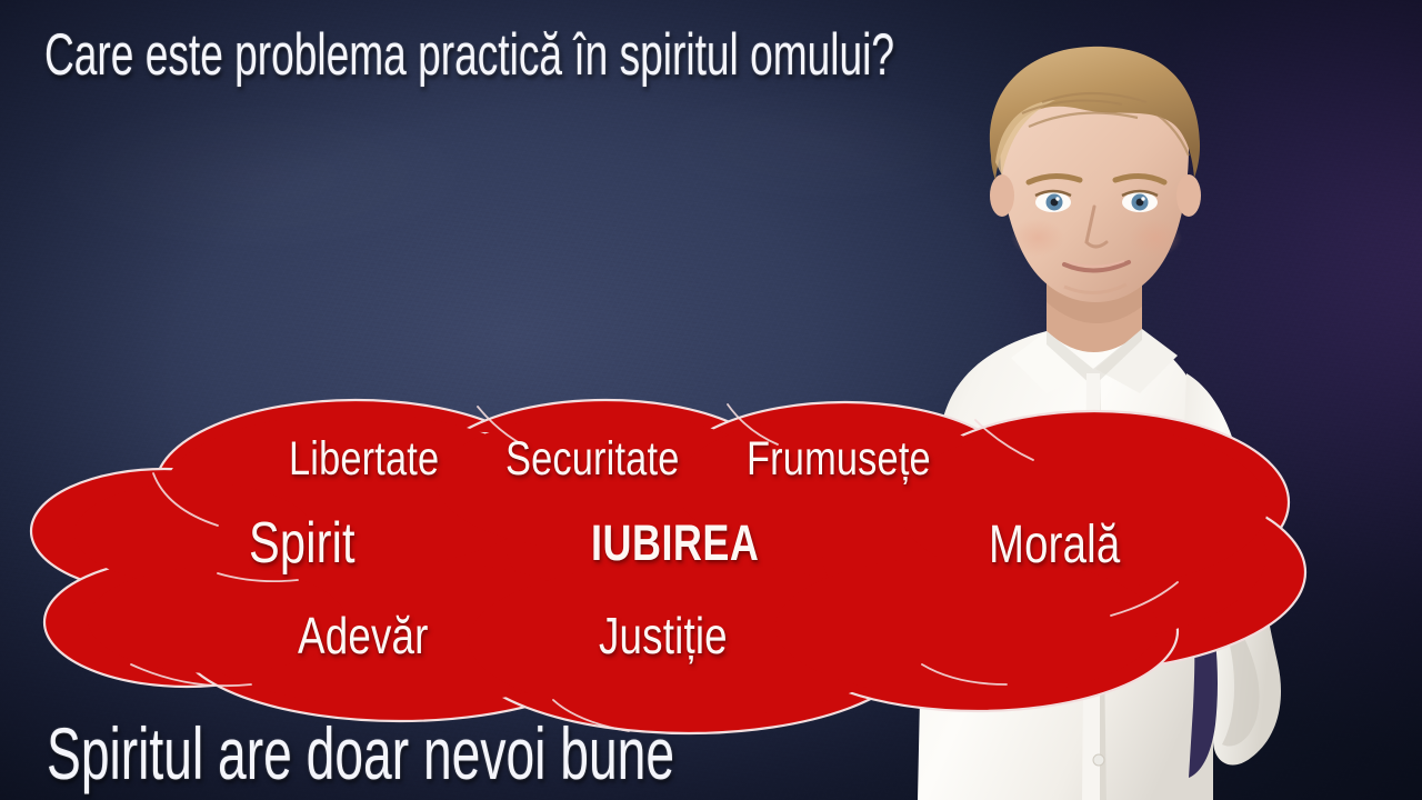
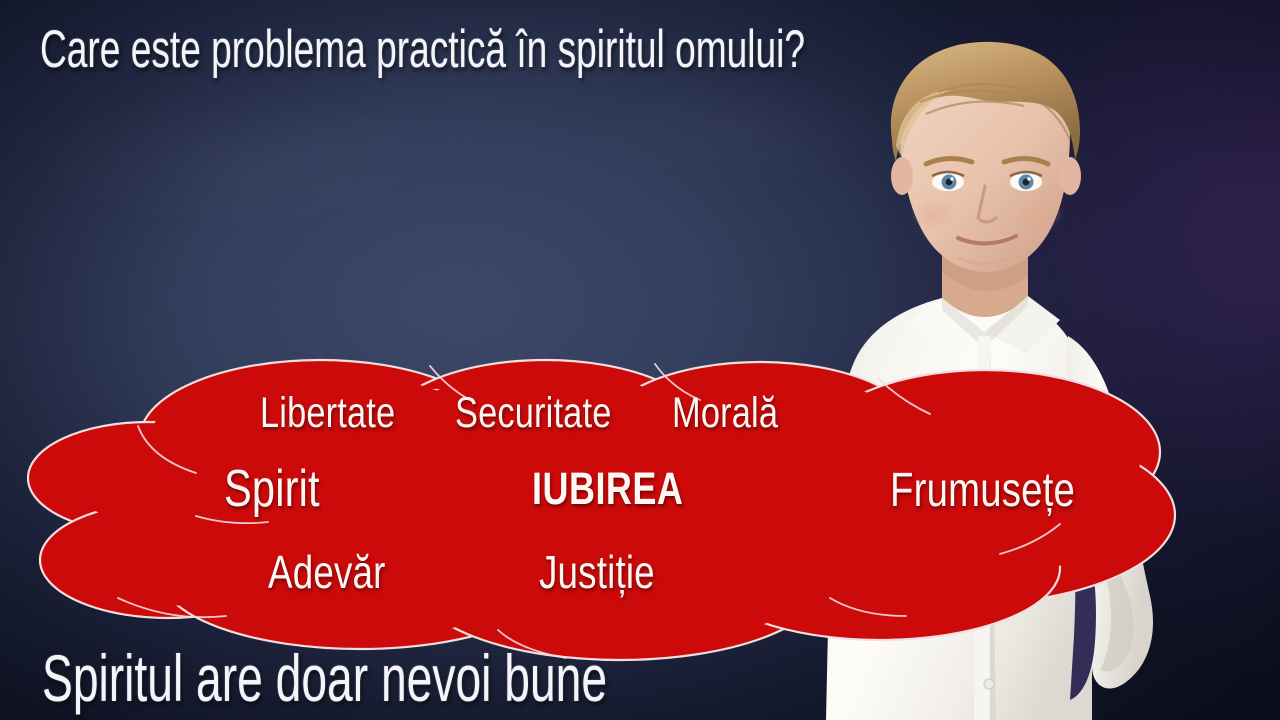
  Libertate
  Securitate
- Frumusețe
+ Morală
  Spirit
  IUBIREA
- Morală
+ Frumusețe
  Adevăr
  Justiție
  Care este problema practică în spiritul omului?
  Spiritul are doar nevoi bune
